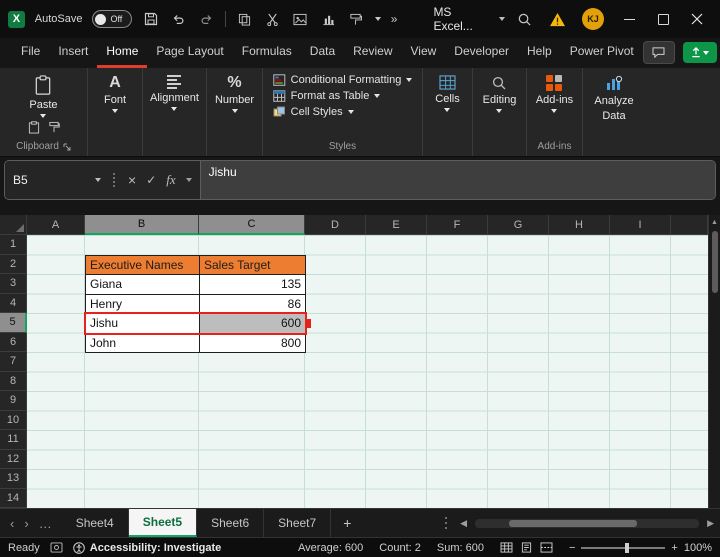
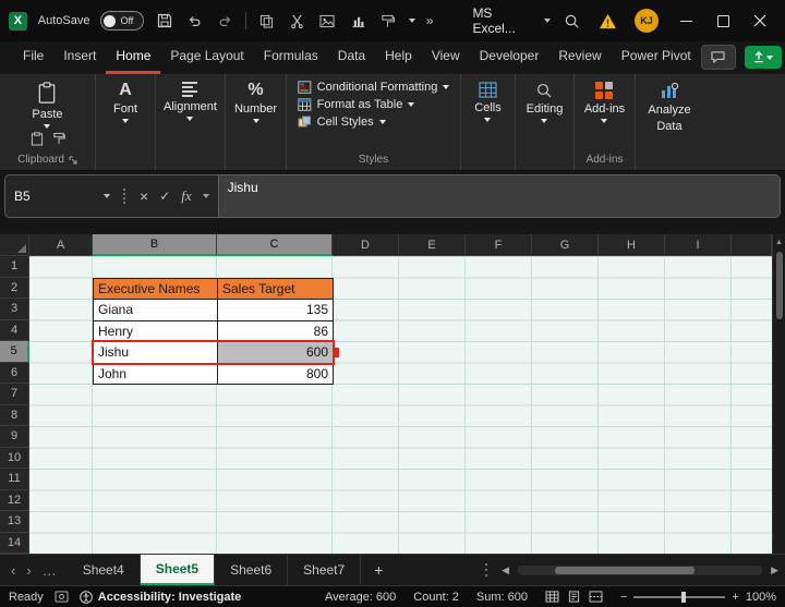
  X
  AutoSave
  Off
  »
  MS Excel...
  KJ
  File
  Insert
  Home
  Page Layout
  Formulas
  Data
- Review
+ Help
  View
  Developer
- Help
+ Review
  Power Pivot
  Paste
  Clipboard
  A
  Font
  Alignment
  %
  Number
  Conditional Formatting
  Format as Table
  Cell Styles
  Styles
  Cells
  Editing
  Add-ins
  Add-ins
  Analyze
  Data
  B5
  ×
  ✓
  fx
  Jishu
  A
  B
  C
  D
  E
  F
  G
  H
  I
  1
  2
  3
  4
  5
  6
  7
  8
  9
  10
  11
  12
  13
  14
  Executive Names
  Sales Target
  Giana
  135
  Henry
  86
  Jishu
  600
  John
  800
  ‹
  ›
  …
  Sheet4
  Sheet5
  Sheet6
  Sheet7
  +
  ◀
  ▶
  Ready
  Accessibility: Investigate
  Average: 600
  Count: 2
  Sum: 600
  −
  +
  100%
